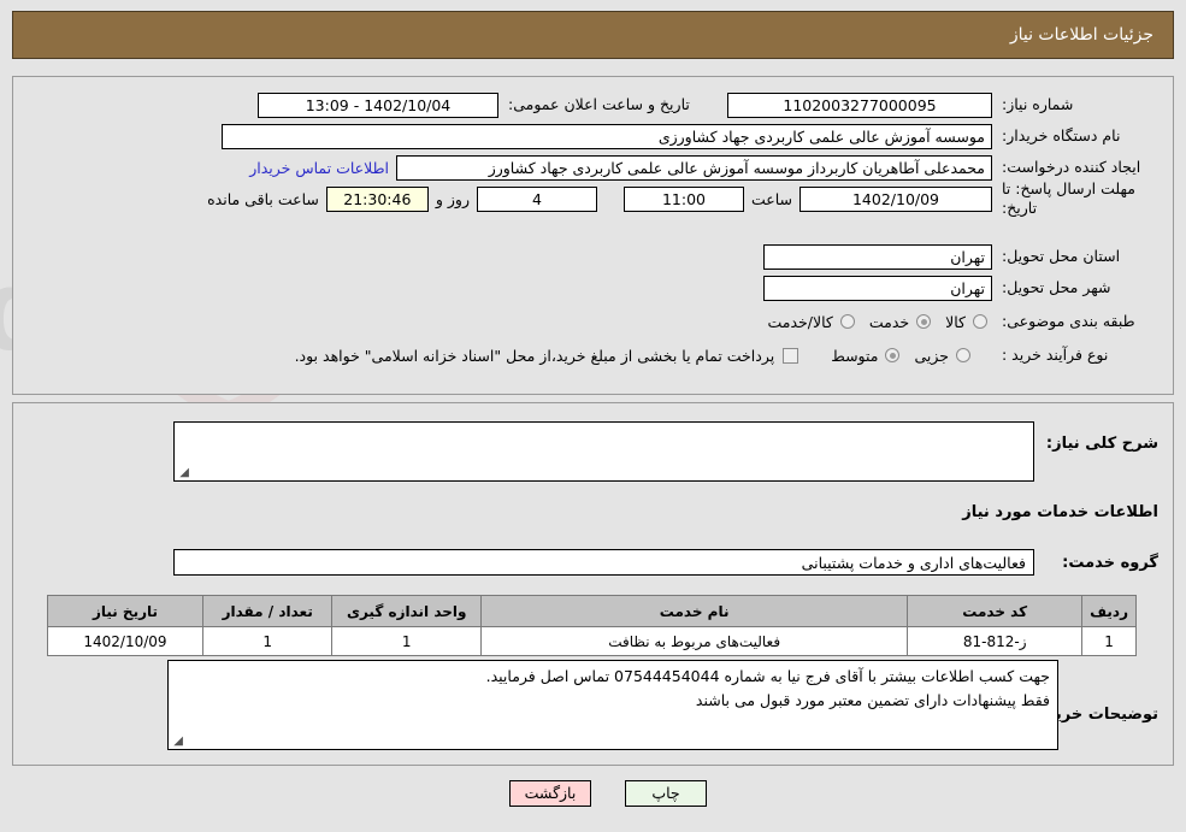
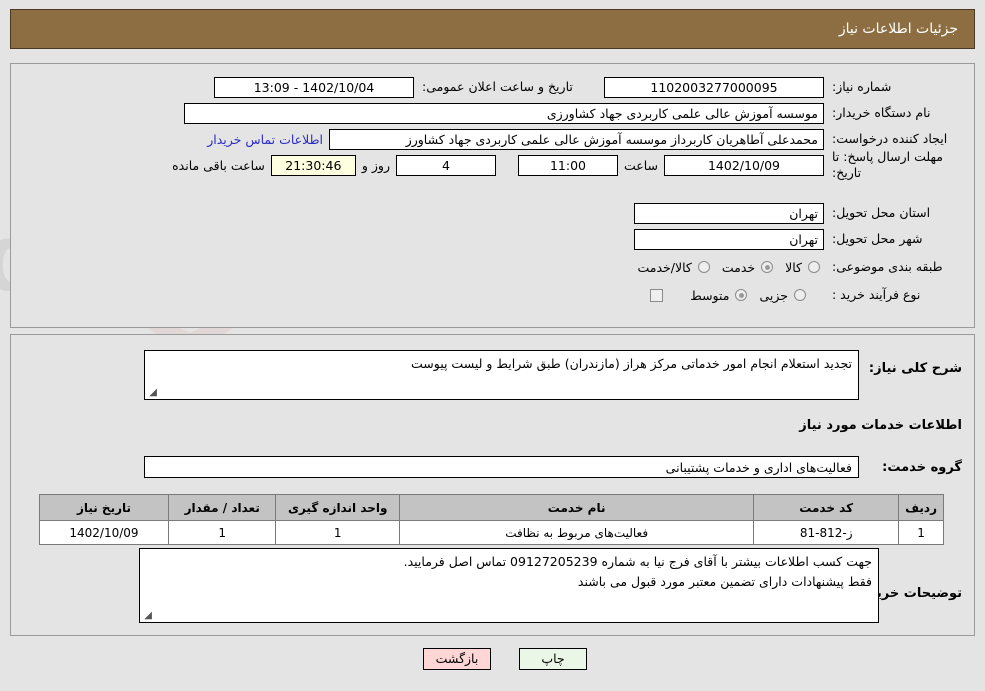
  جزئیات اطلاعات نیاز
  شماره نیاز:
  1102003277000095
  تاریخ و ساعت اعلان عمومی:
  1402/10/04 - 13:09
  نام دستگاه خریدار:
  موسسه آموزش عالی علمی کاربردی جهاد کشاورزی
  ایجاد کننده درخواست:
  محمدعلی آطاهریان کاربرداز موسسه آموزش عالی علمی کاربردی جهاد کشاورز
  اطلاعات تماس خریدار
  مهلت ارسال پاسخ: تا تاریخ:
  1402/10/09
  ساعت
  11:00
  4
  روز و
  21:30:46
  ساعت باقی مانده
  استان محل تحویل:
  تهران
  شهر محل تحویل:
  تهران
  طبقه بندی موضوعی:
  کالا
  خدمت
  کالا/خدمت
  نوع فرآیند خرید :
  جزیی
  متوسط
- پرداخت تمام یا بخشی از مبلغ خرید،از محل "اسناد خزانه اسلامی" خواهد بود.
  شرح کلی نیاز:
+ تجدید استعلام انجام امور خدماتی مرکز هراز (مازندران) طبق شرایط و لیست پیوست
  ◢
  اطلاعات خدمات مورد نیاز
  گروه خدمت:
  فعالیت‌های اداری و خدمات پشتیبانی
  ردیف	کد خدمت	نام خدمت	واحد اندازه گیری	تعداد / مقدار	تاریخ نیاز
  1	ز-812-81	فعالیت‌های مربوط به نظافت	1	1	1402/10/09
  توضیحات خری
- جهت کسب اطلاعات بیشتر با آقای فرج نیا به شماره 07544454044 تماس اصل فرمایید.
+ جهت کسب اطلاعات بیشتر با آقای فرج نیا به شماره 09127205239 تماس اصل فرمایید.
  فقط پیشنهادات دارای تضمین معتبر مورد قبول می باشند
  ◢
  بازگشت
  چاپ
